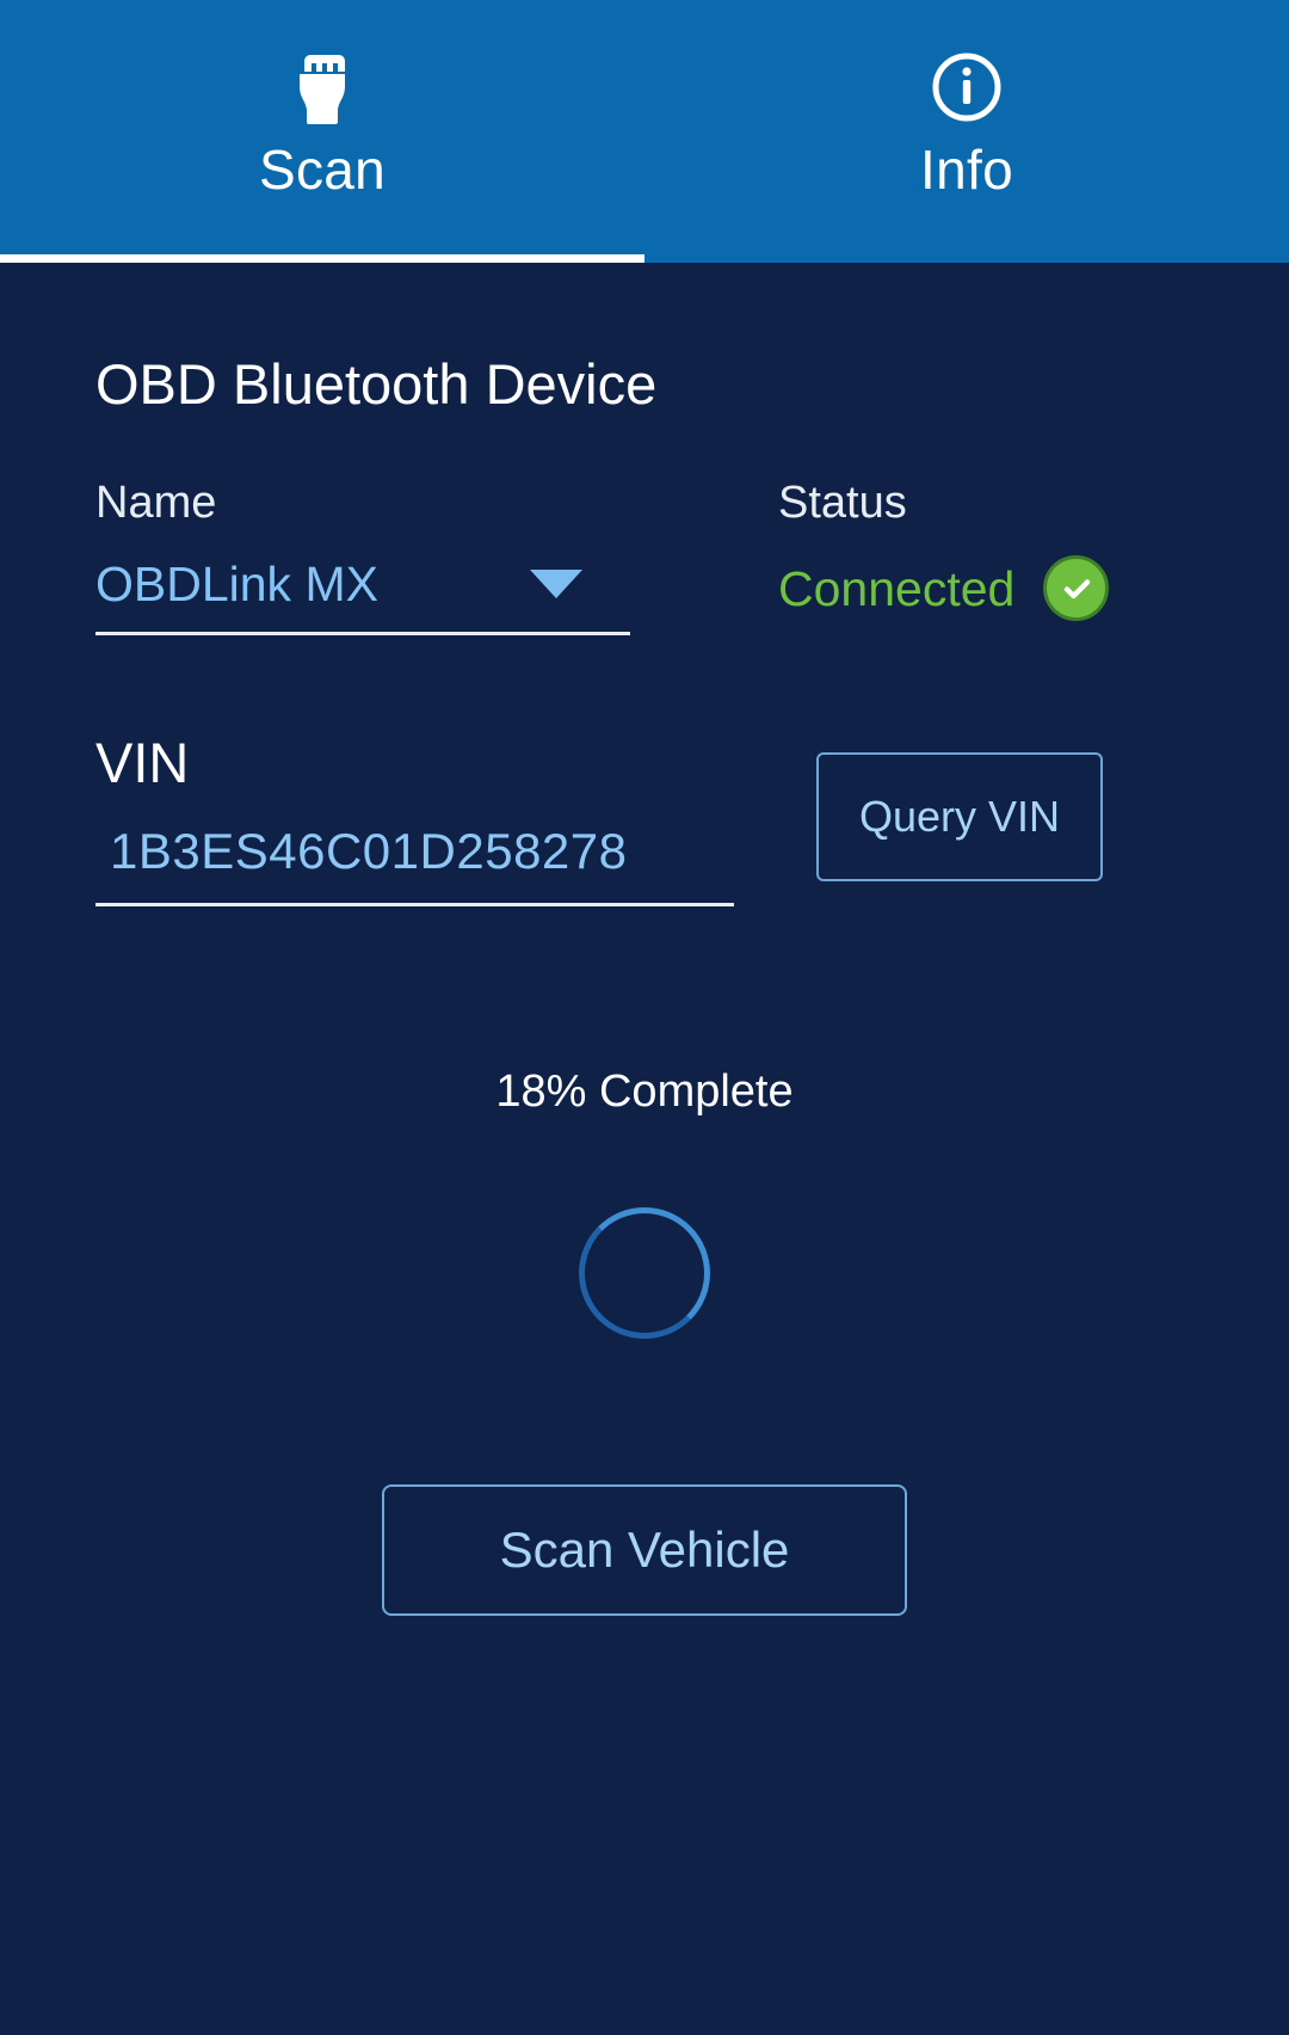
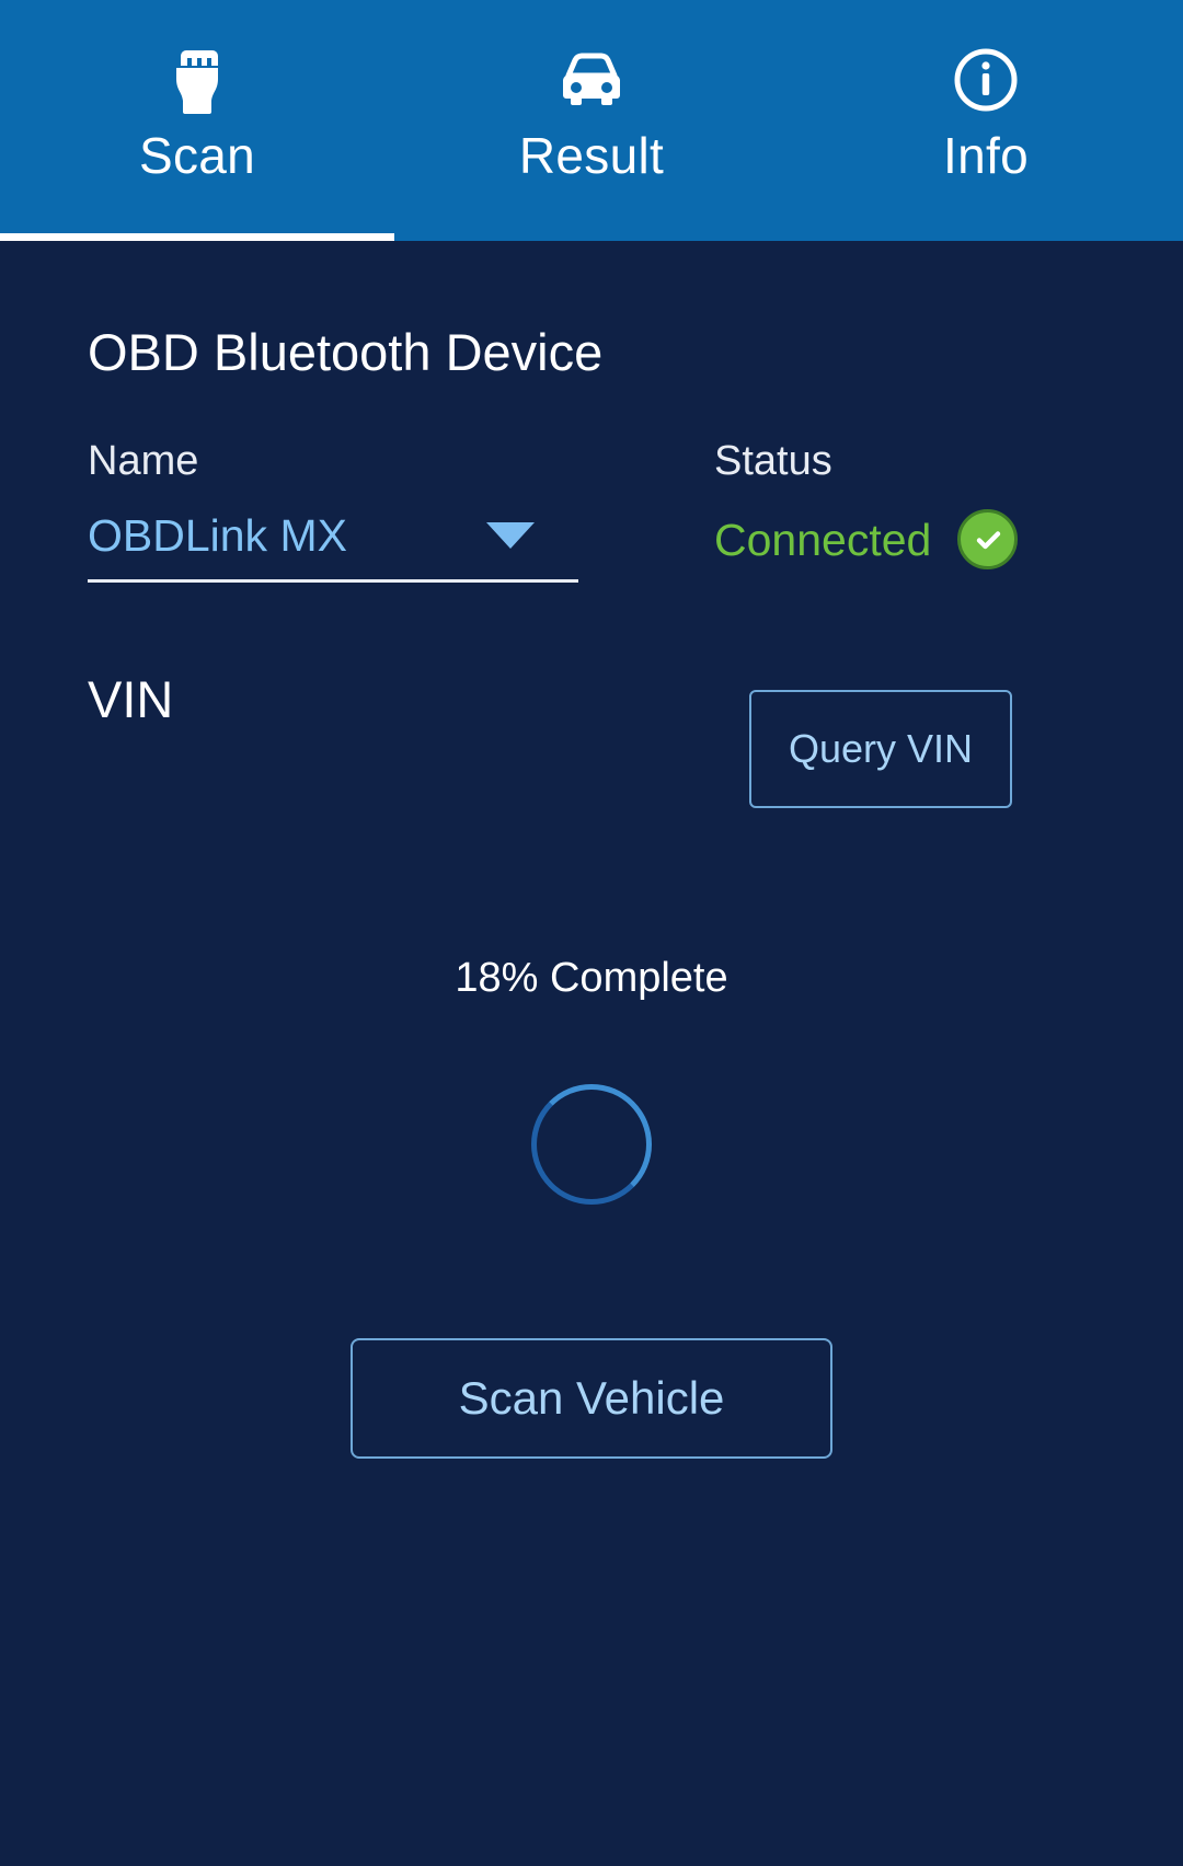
  Scan
+ Result
  Info
  OBD Bluetooth Device
  Name
  OBDLink MX
  Status
  Connected
  VIN
- 1B3ES46C01D258278
  Query VIN
  18% Complete
  Scan Vehicle
